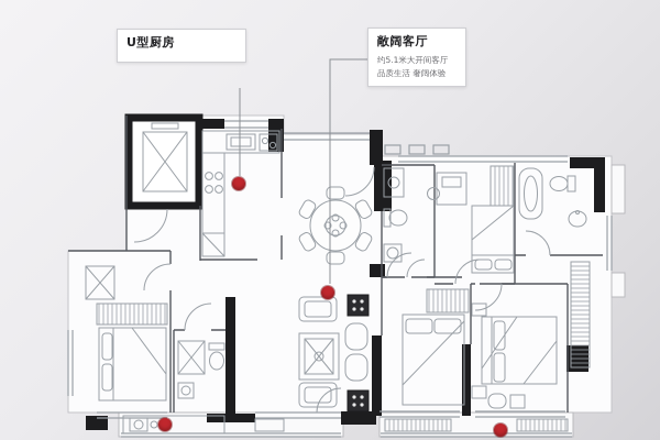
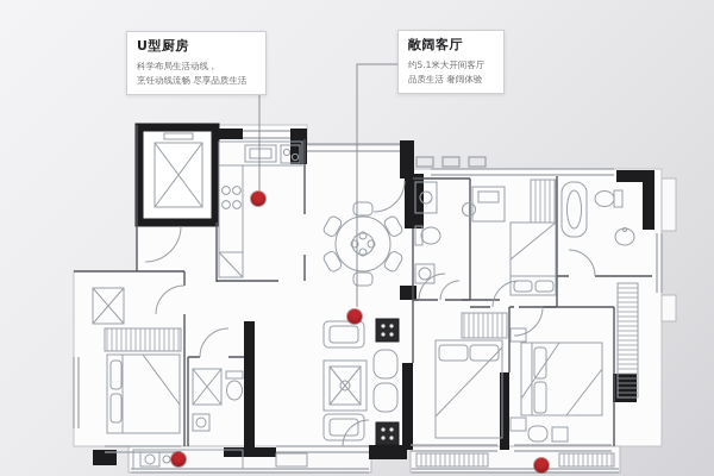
  U型厨房
+ 科学布局生活动线，
+ 烹饪动线流畅 尽享品质生活
  敞阔客厅
  约5.1米大开间客厅
  品质生活 奢阔体验
